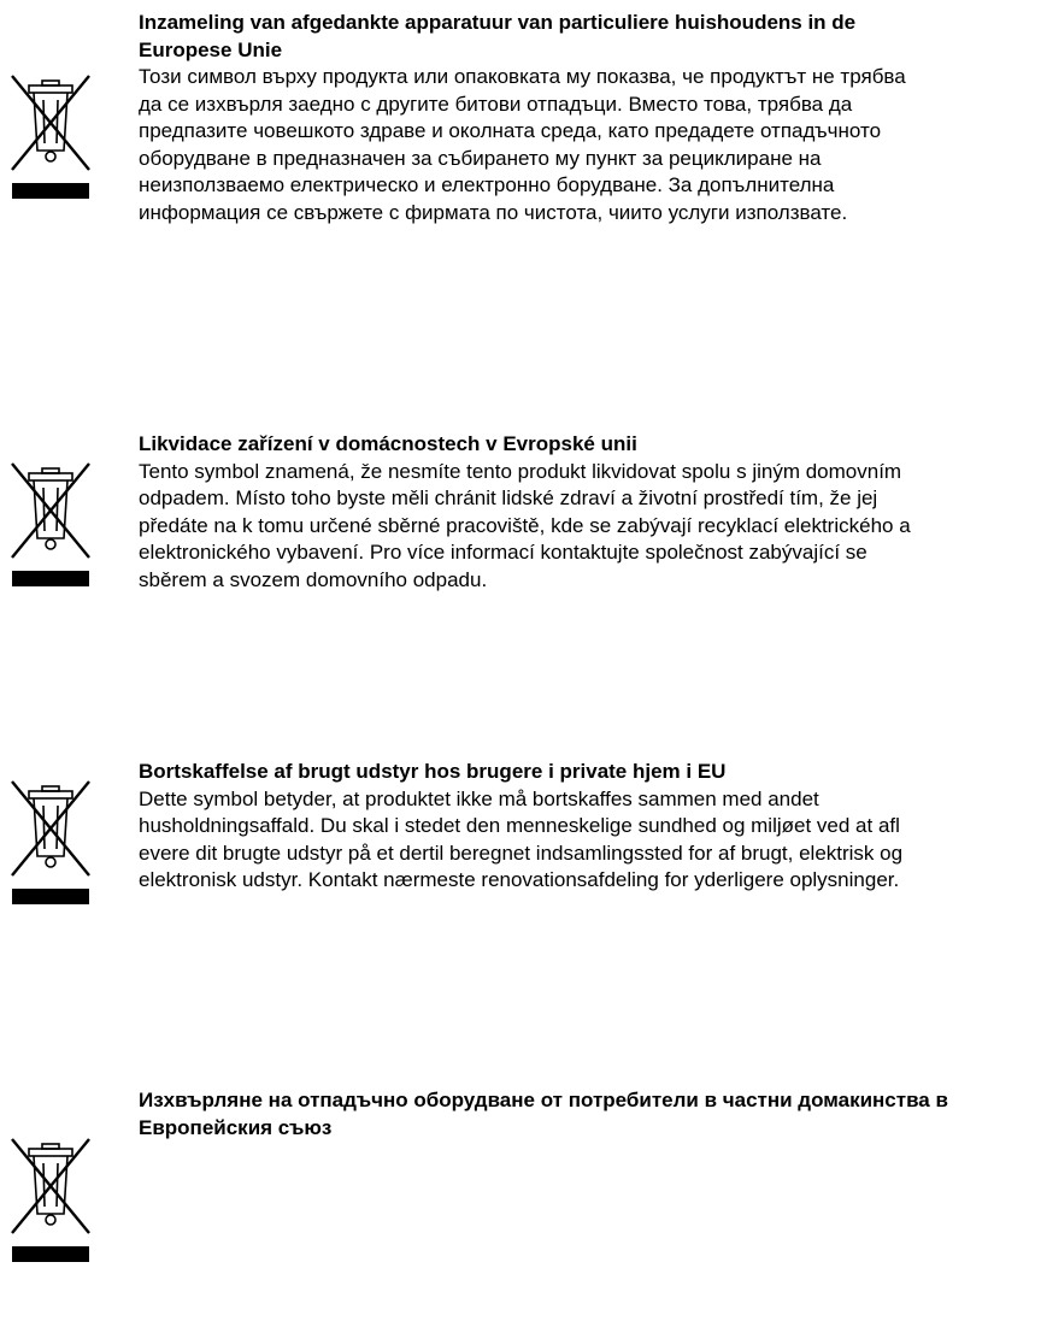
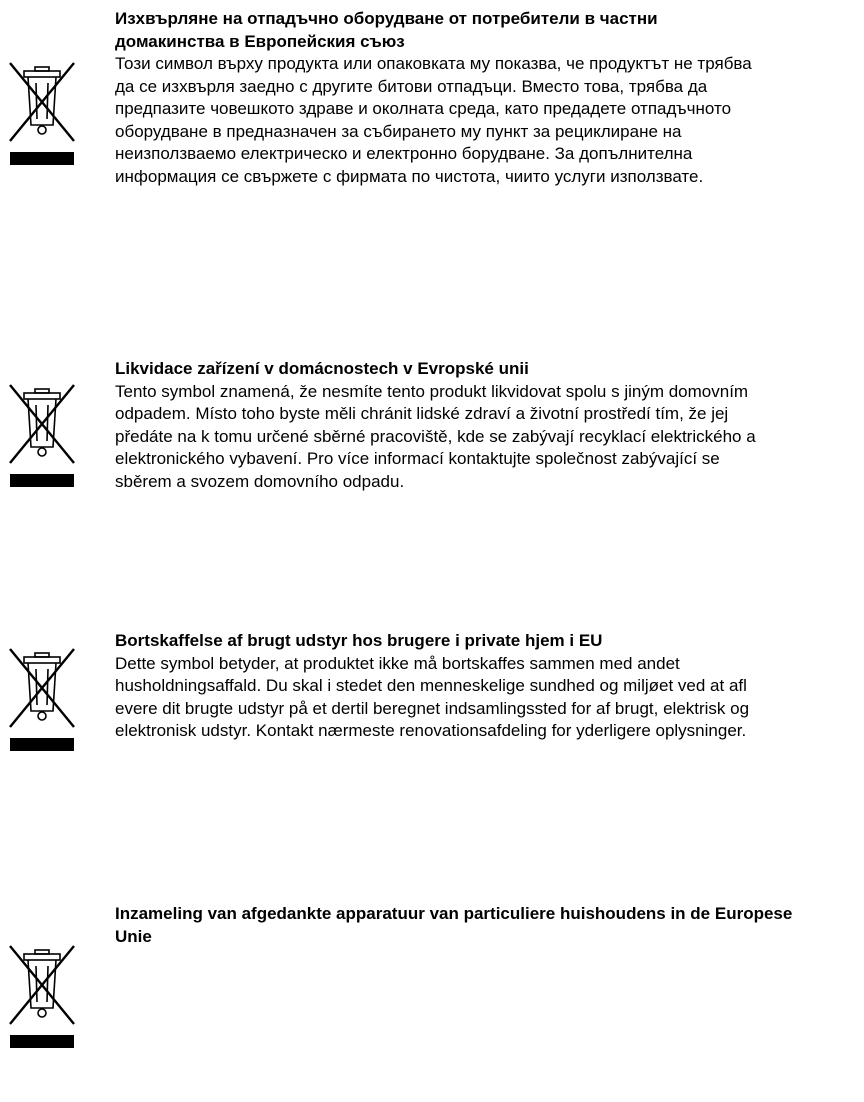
- Inzameling van afgedankte apparatuur van particuliere huishoudens in de Europese Unie
+ Изхвърляне на отпадъчно оборудване от потребители в частни домакинства в Европейския съюз
  Този символ върху продукта или опаковката му показва, че продуктът не трябва да се изхвърля заедно с другите битови отпадъци. Вместо това, трябва да предпазите човешкото здраве и околната среда, като предадете отпадъчното оборудване в предназначен за събирането му пункт за рециклиране на неизползваемо електрическо и електронно борудване. За допълнителна информация се свържете с фирмата по чистота, чиито услуги използвате.
  Likvidace zařízení v domácnostech v Evropské unii
  Tento symbol znamená, že nesmíte tento produkt likvidovat spolu s jiným domovním odpadem. Místo toho byste měli chránit lidské zdraví a životní prostředí tím, že jej předáte na k tomu určené sběrné pracoviště, kde se zabývají recyklací elektrického a elektronického vybavení. Pro více informací kontaktujte společnost zabývající se sběrem a svozem domovního odpadu.
  Bortskaffelse af brugt udstyr hos brugere i private hjem i EU
  Dette symbol betyder, at produktet ikke må bortskaffes sammen med andet husholdningsaffald. Du skal i stedet den menneskelige sundhed og miljøet ved at afl evere dit brugte udstyr på et dertil beregnet indsamlingssted for af brugt, elektrisk og elektronisk udstyr. Kontakt nærmeste renovationsafdeling for yderligere oplysninger.
- Изхвърляне на отпадъчно оборудване от потребители в частни домакинства в Европейския съюз
+ Inzameling van afgedankte apparatuur van particuliere huishoudens in de Europese Unie
